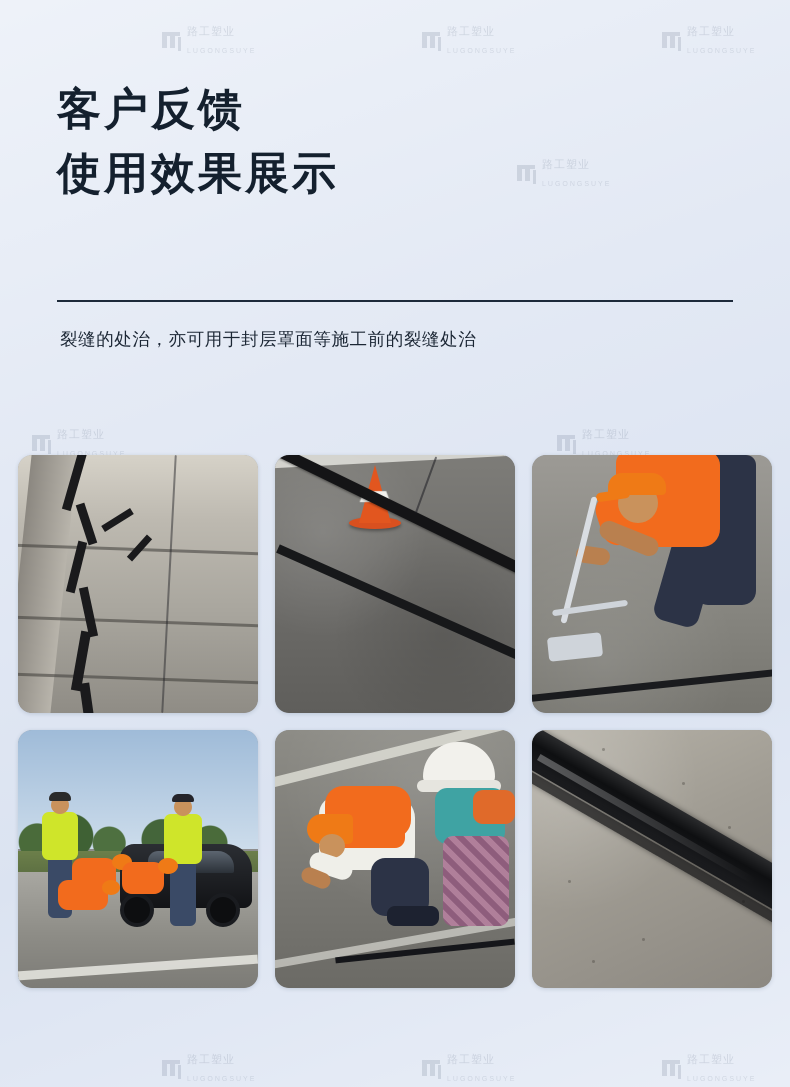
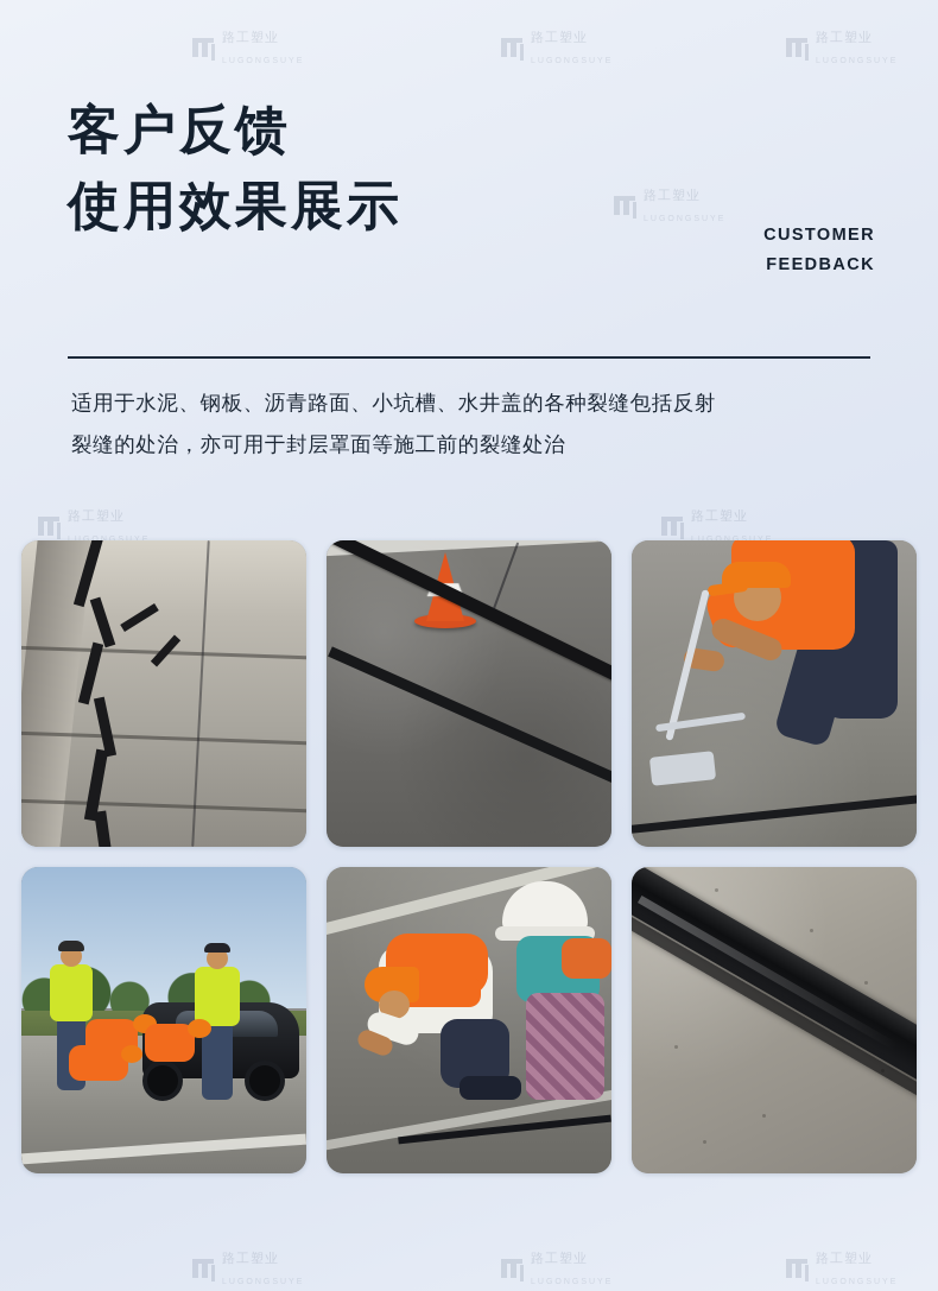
  路工塑业
  路工塑业
  路工塑业
  路工塑业
  路工塑业
  路工塑业
  路工塑业
  路工塑业
  路工塑业
  客户反馈
  使用效果展示
+ CUSTOMER
+ FEEDBACK
+ 适用于水泥、钢板、沥青路面、小坑槽、水井盖的各种裂缝包括反射
  裂缝的处治，亦可用于封层罩面等施工前的裂缝处治
